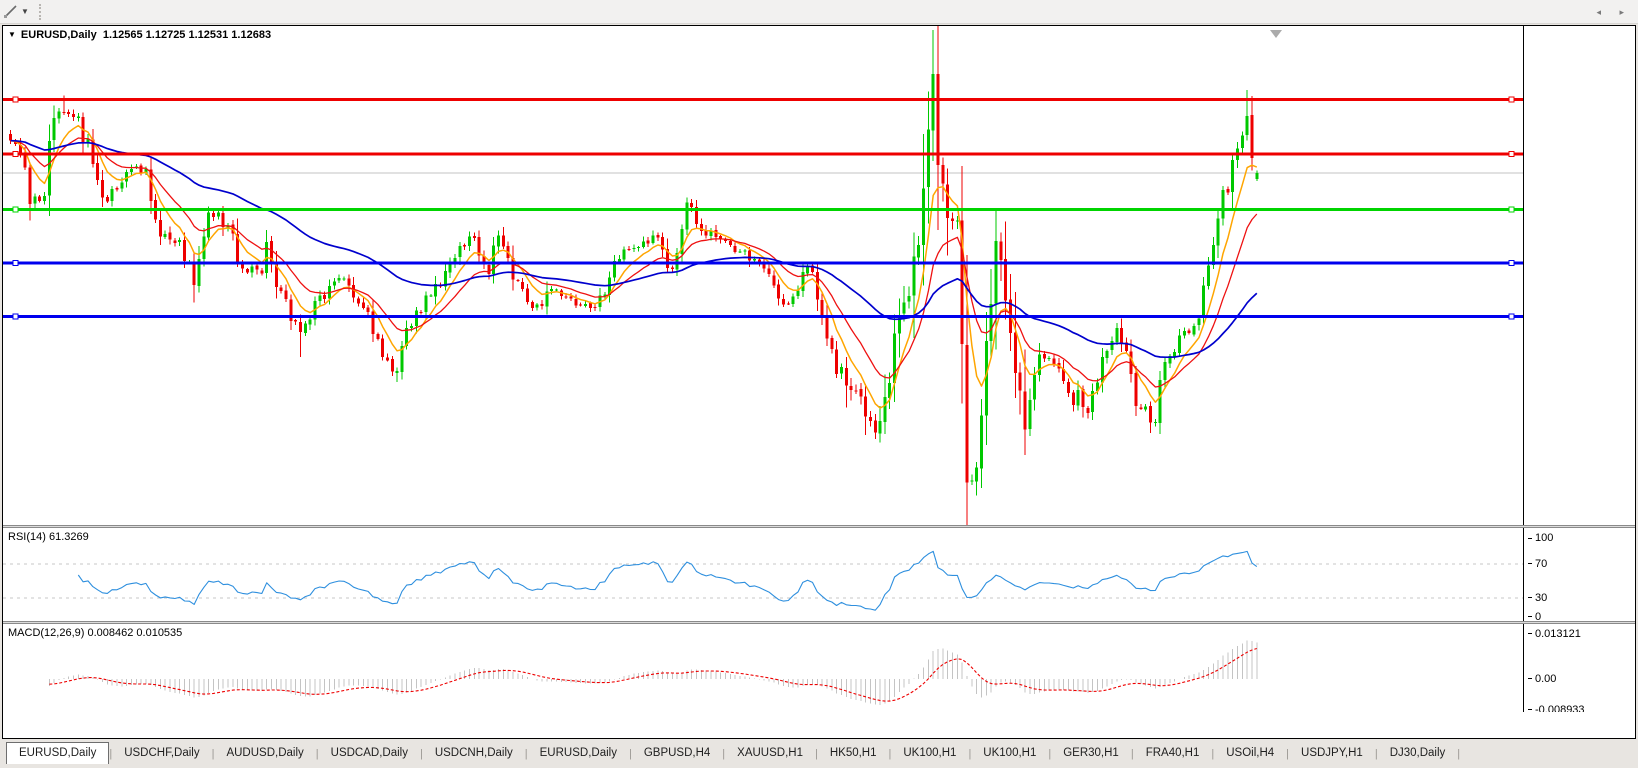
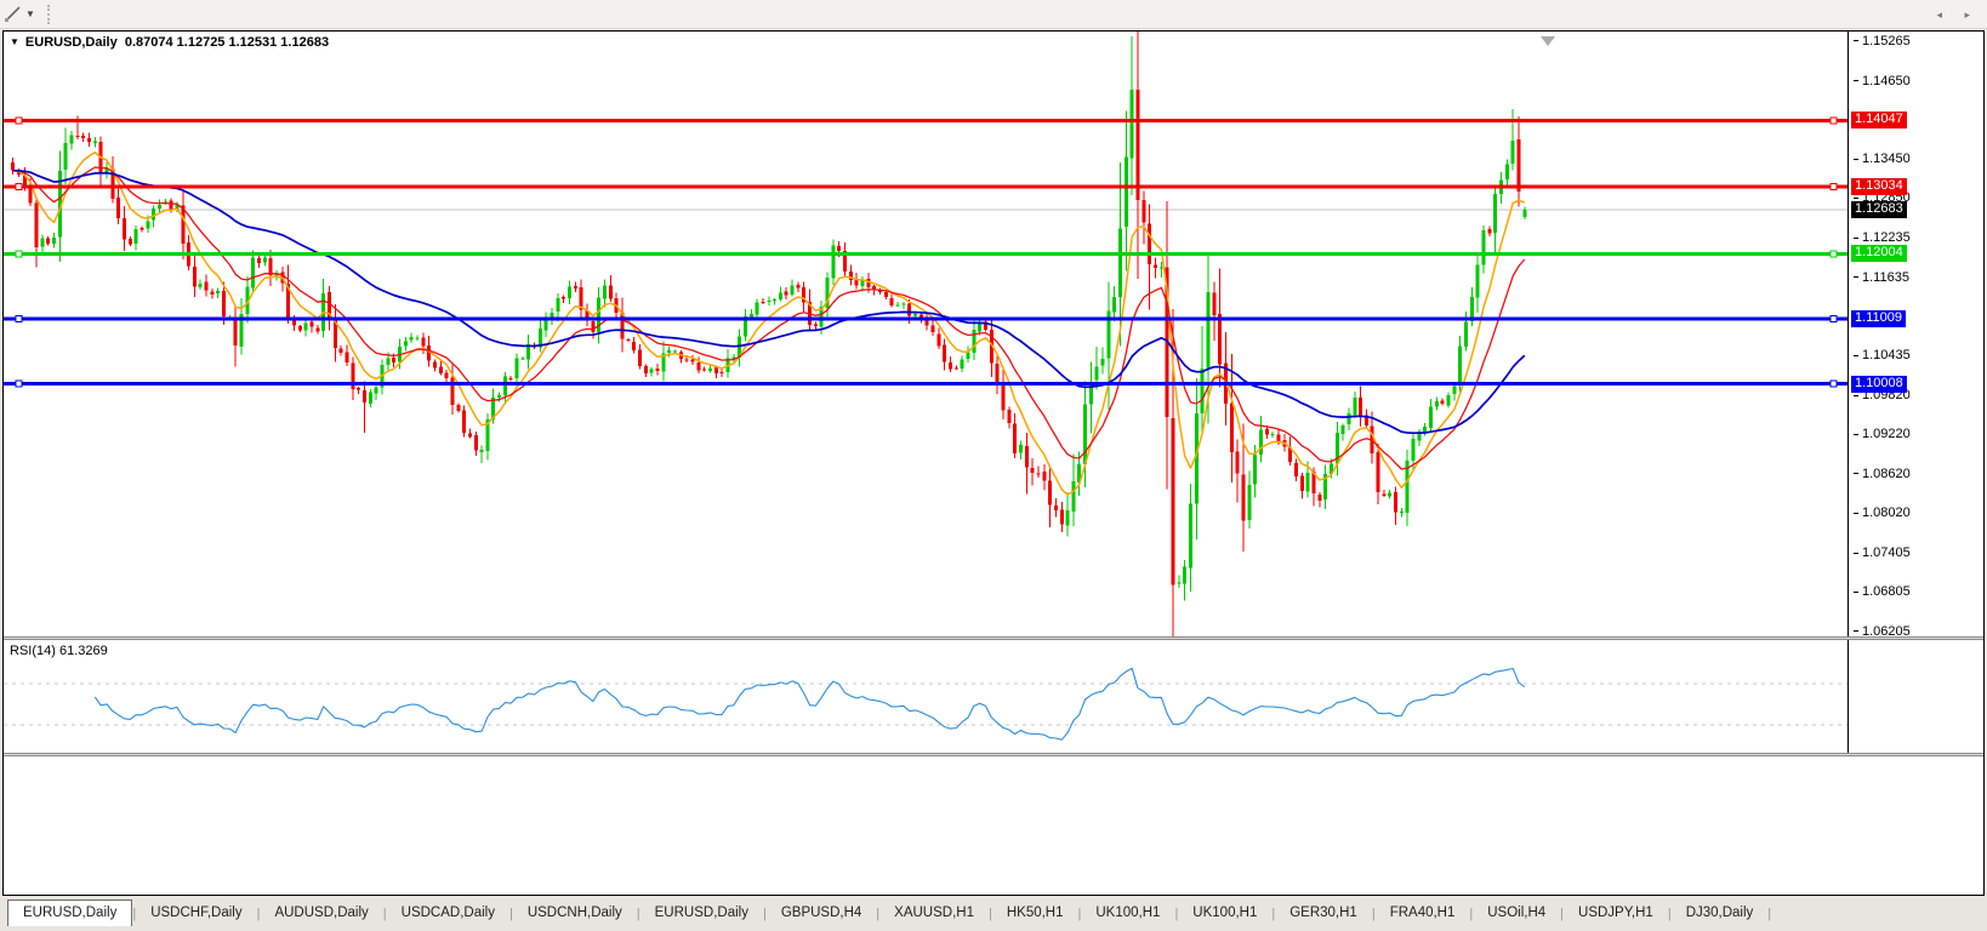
  ▼
- ▼ EURUSD,Daily 1.12565 1.12725 1.12531 1.12683
+ ▼ EURUSD,Daily 0.87074 1.12725 1.12531 1.12683
+ 1.15265
+ 1.14650
+ 1.13450
+ 1.12850
+ 1.12235
+ 1.11635
+ 1.10435
+ 1.09820
+ 1.09220
+ 1.08620
+ 1.08020
+ 1.07405
+ 1.06805
+ 1.06205
+ 1.14047
+ 1.13034
+ 1.12683
+ 1.12004
+ 1.11009
+ 1.10008
  RSI(14) 61.3269
- 100
- 70
- 30
- 0
- MACD(12,26,9) 0.008462 0.010535
- 0.013121
- 0.00
- -0.008933
  EURUSD,Daily
  |
  USDCHF,Daily
  |
  AUDUSD,Daily
  |
  USDCAD,Daily
  |
  USDCNH,Daily
  |
  EURUSD,Daily
  |
  GBPUSD,H4
  |
  XAUUSD,H1
  |
  HK50,H1
  |
  UK100,H1
  |
  UK100,H1
  |
  GER30,H1
  |
  FRA40,H1
  |
  USOil,H4
  |
  USDJPY,H1
  |
  DJ30,Daily
  |
  ◂ ▸
